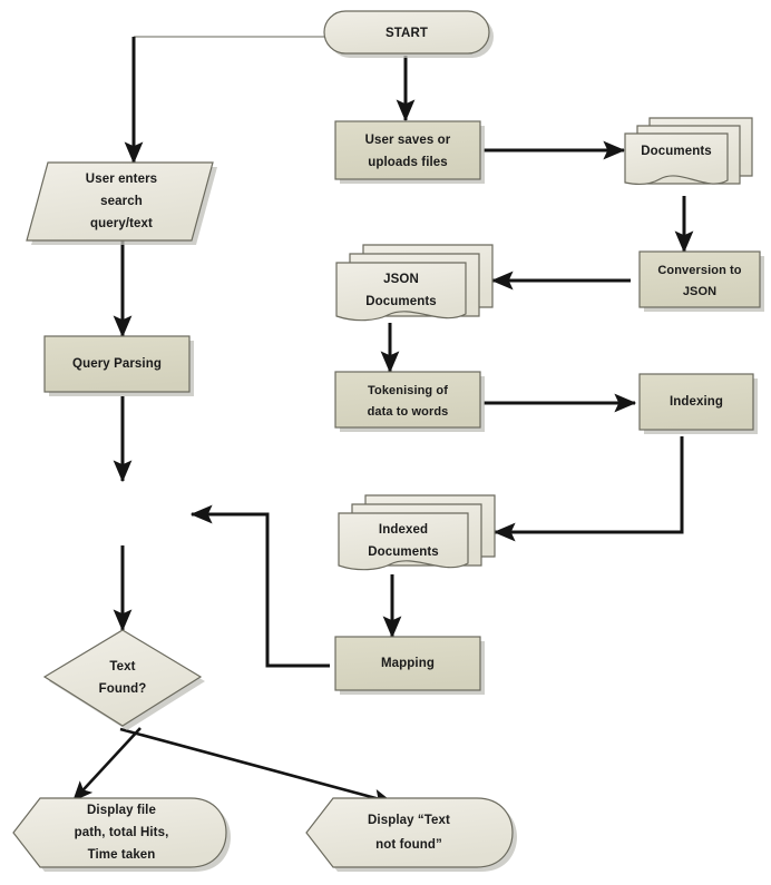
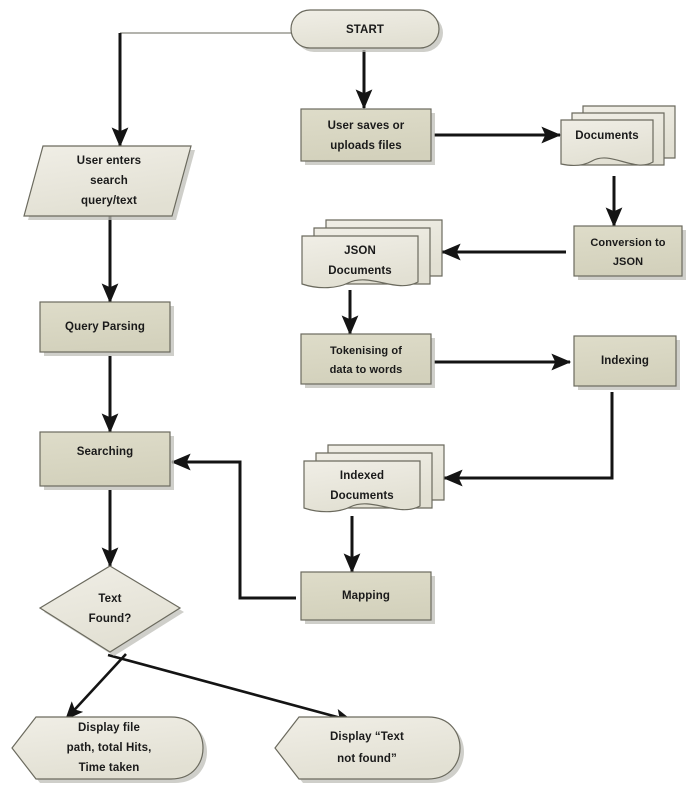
  START
  User saves or
  uploads files
  Documents
  Conversion to
  JSON
  JSON
  Documents
  Tokenising of
  data to words
  Indexing
  Indexed
  Documents
  Mapping
  User enters
  search
  query/text
  Query Parsing
+ Searching
  Text
  Found?
  Display file
  path, total Hits,
  Time taken
  Display “Text
  not found”
